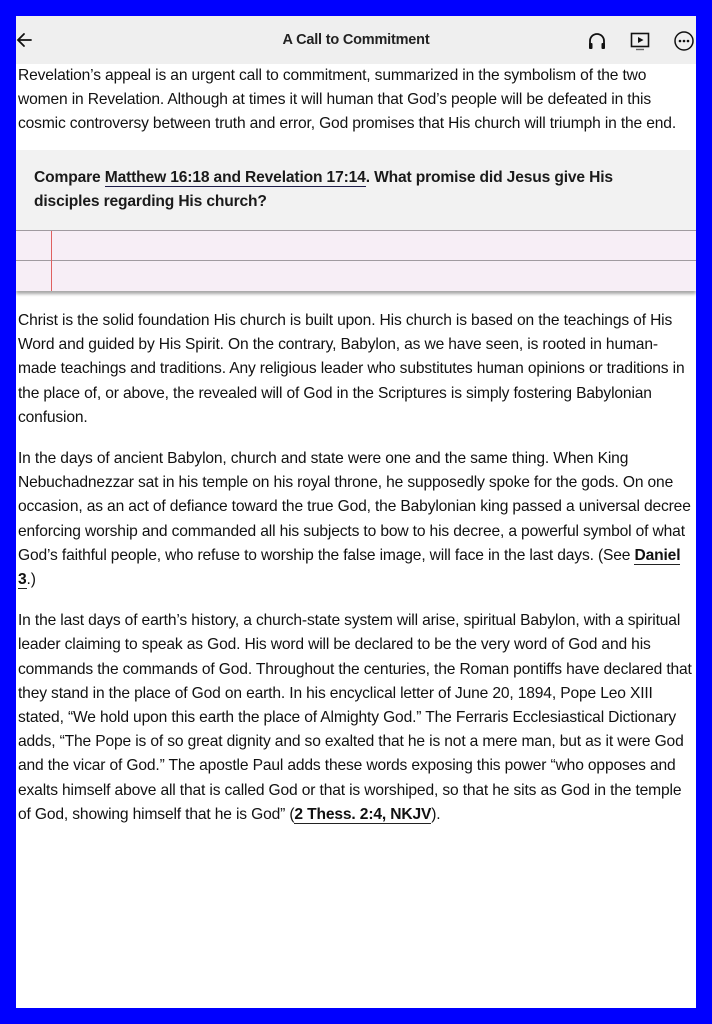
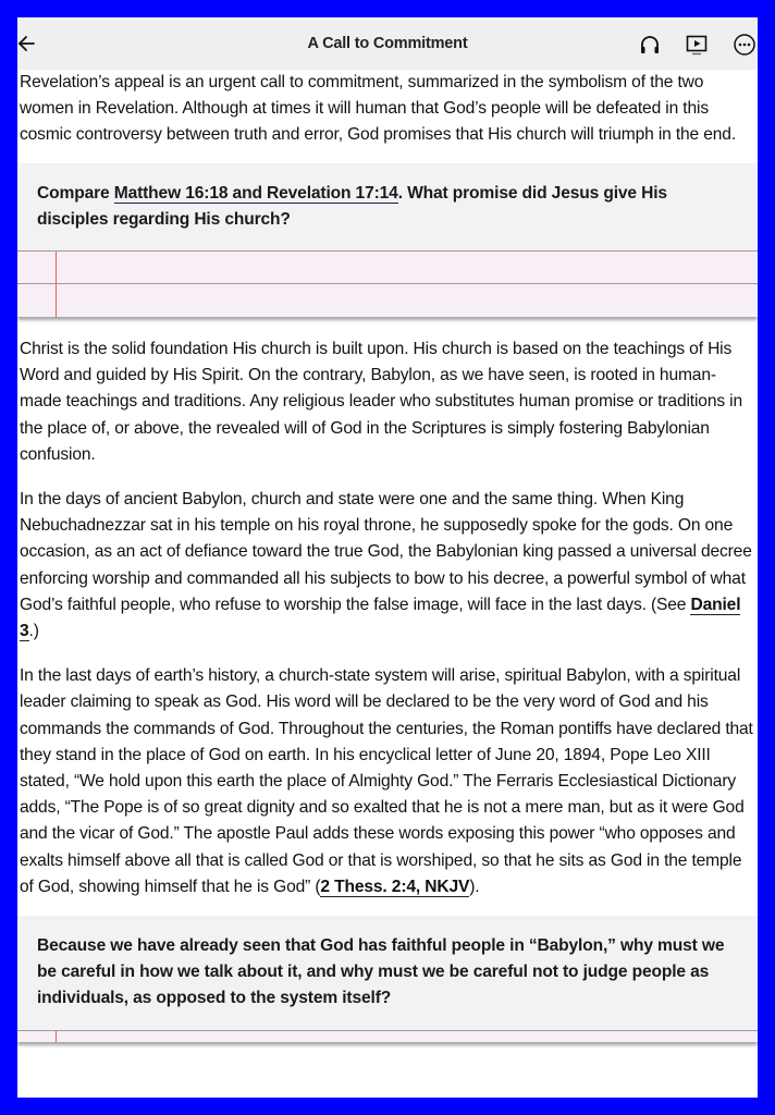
  A Call to Commitment
  Revelation’s appeal is an urgent call to commitment, summarized in the symbolism of the two women in Revelation. Although at times it will human that God’s people will be defeated in this cosmic controversy between truth and error, God promises that His church will triumph in the end.
  Compare Matthew 16:18 and Revelation 17:14. What promise did Jesus give His disciples regarding His church?
- Christ is the solid foundation His church is built upon. His church is based on the teachings of His Word and guided by His Spirit. On the contrary, Babylon, as we have seen, is rooted in human-made teachings and traditions. Any religious leader who substitutes human opinions or traditions in the place of, or above, the revealed will of God in the Scriptures is simply fostering Babylonian confusion.
+ Christ is the solid foundation His church is built upon. His church is based on the teachings of His Word and guided by His Spirit. On the contrary, Babylon, as we have seen, is rooted in human-made teachings and traditions. Any religious leader who substitutes human promise or traditions in the place of, or above, the revealed will of God in the Scriptures is simply fostering Babylonian confusion.
  In the days of ancient Babylon, church and state were one and the same thing. When King Nebuchadnezzar sat in his temple on his royal throne, he supposedly spoke for the gods. On one occasion, as an act of defiance toward the true God, the Babylonian king passed a universal decree enforcing worship and commanded all his subjects to bow to his decree, a powerful symbol of what God’s faithful people, who refuse to worship the false image, will face in the last days. (See Daniel 3.)
  In the last days of earth’s history, a church-state system will arise, spiritual Babylon, with a spiritual leader claiming to speak as God. His word will be declared to be the very word of God and his commands the commands of God. Throughout the centuries, the Roman pontiffs have declared that they stand in the place of God on earth. In his encyclical letter of June 20, 1894, Pope Leo XIII stated, “We hold upon this earth the place of Almighty God.” The Ferraris Ecclesiastical Dictionary adds, “The Pope is of so great dignity and so exalted that he is not a mere man, but as it were God and the vicar of God.” The apostle Paul adds these words exposing this power “who opposes and exalts himself above all that is called God or that is worshiped, so that he sits as God in the temple of God, showing himself that he is God” (2 Thess. 2:4, NKJV).
+ Because we have already seen that God has faithful people in “Babylon,” why must we be careful in how we talk about it, and why must we be careful not to judge people as individuals, as opposed to the system itself?
